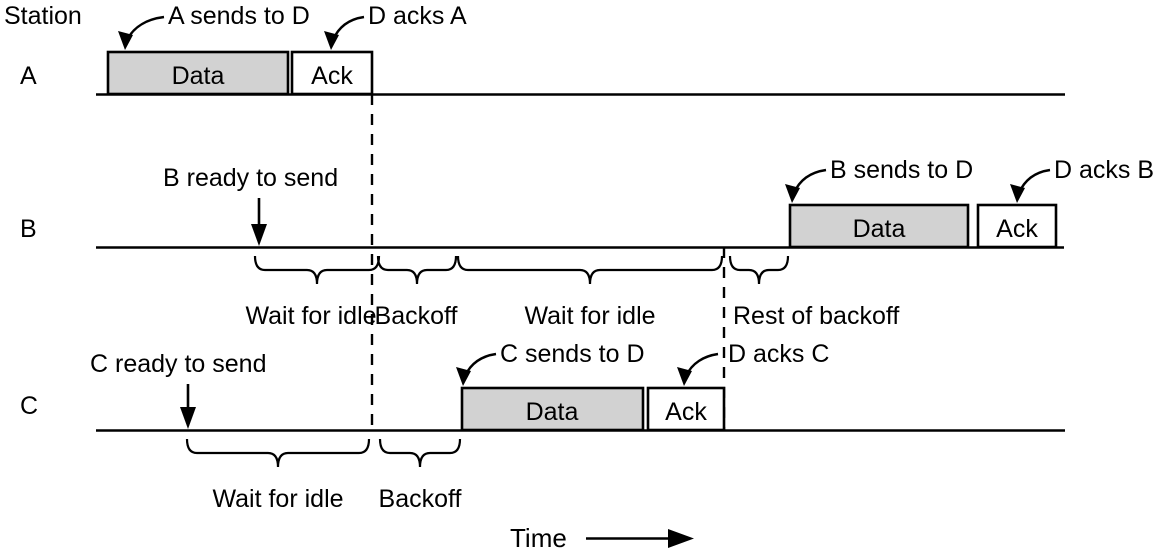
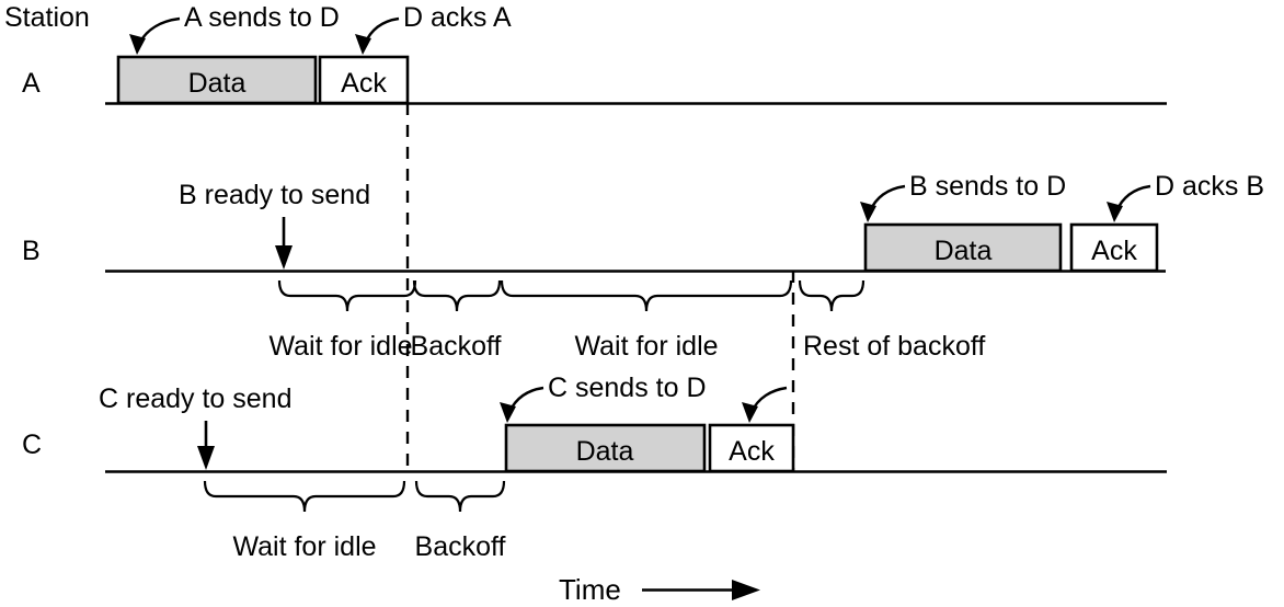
  Station
  A
  Data
  Ack
  A sends to D
  D acks A
  B
  B ready to send
  Data
  Ack
  B sends to D
  D acks B
  Wait for idle
  Backoff
  Wait for idle
  Rest of backoff
  C
  C ready to send
  Data
  Ack
  C sends to D
- D acks C
  Wait for idle
  Backoff
  Time
